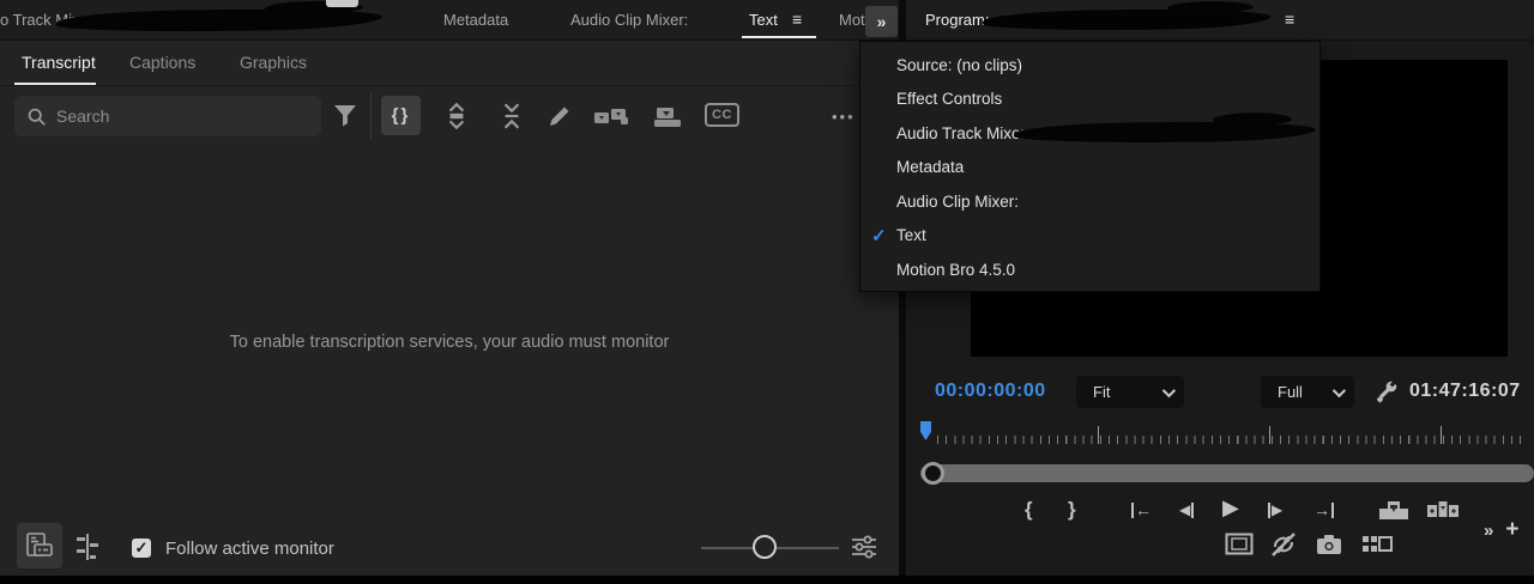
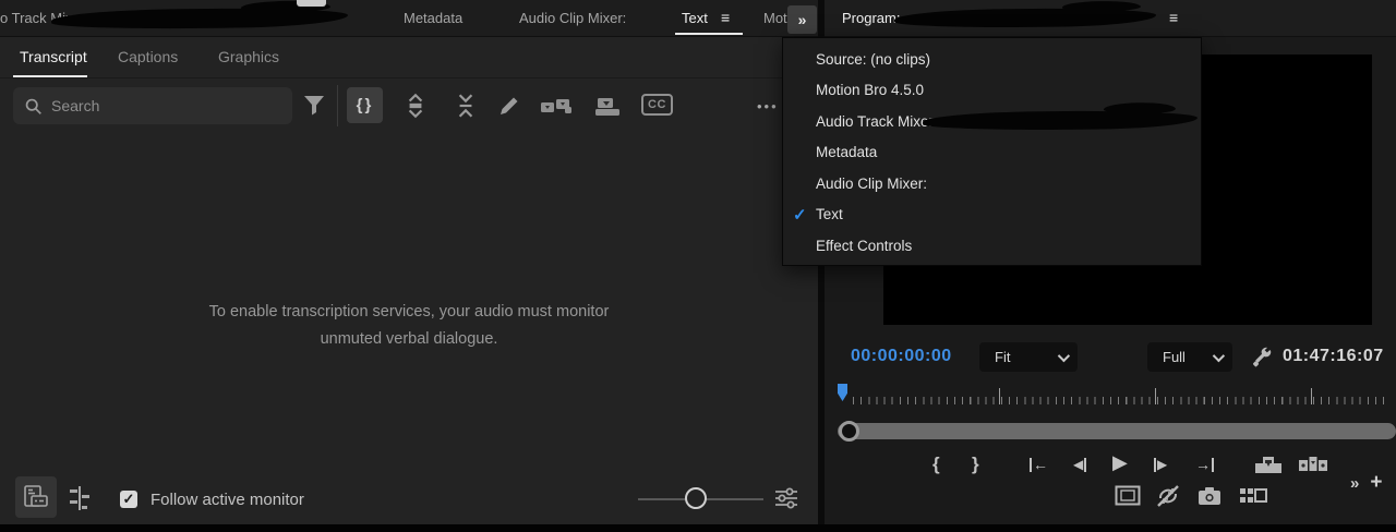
  Metadata
  Audio Clip Mixer:
  Text
  ≡
  Mot
  »
  Transcript
  Captions
  Graphics
  Search
  {}
  CC
  •••
  To enable transcription services, your audio must monitor
+ unmuted verbal dialogue.
  ✓
  Follow active monitor
  Program
  ≡
  00:00:00:00
  Fit
  Full
  01:47:16:07
  {
  }
  ←
  ◀
  ▶
  ▶
  →
  »
  +
  Source: (no clips)
- Effect Controls
+ Motion Bro 4.5.0
  Audio Track Mix
  Metadata
  Audio Clip Mixer:
  ✓
  Text
- Motion Bro 4.5.0
+ Effect Controls
